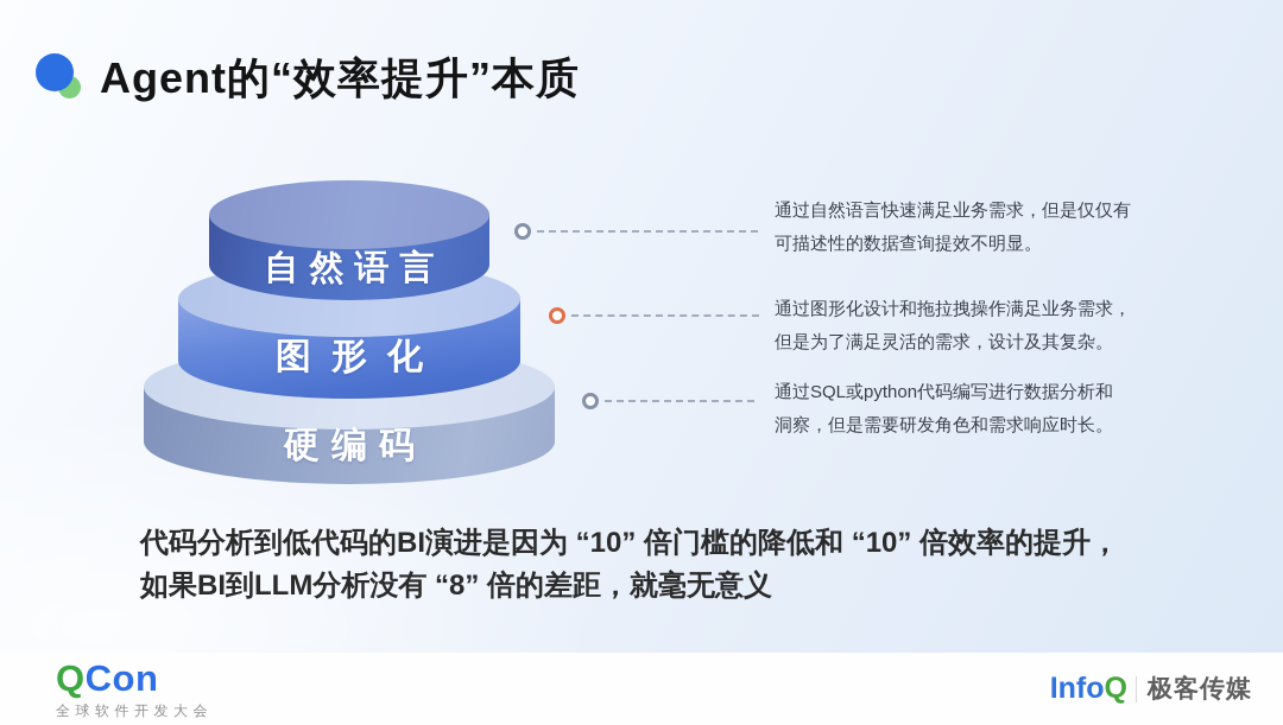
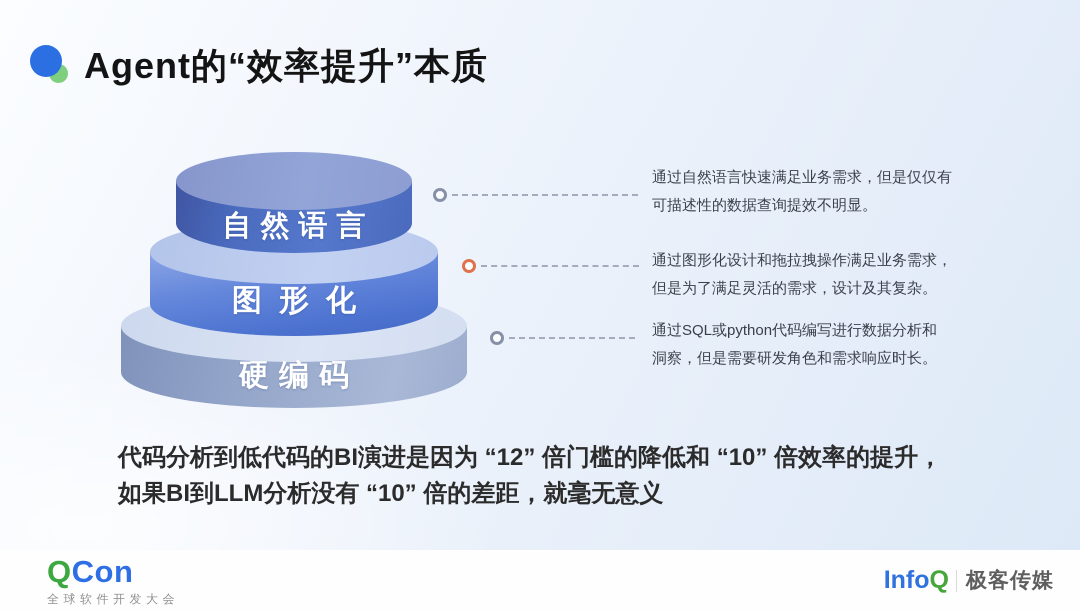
  Agent的“效率提升”本质
  硬编码
  图形化
  自然语言
  通过自然语言快速满足业务需求，但是仅仅有
  可描述性的数据查询提效不明显。
  通过图形化设计和拖拉拽操作满足业务需求，
  但是为了满足灵活的需求，设计及其复杂。
  通过SQL或python代码编写进行数据分析和
  洞察，但是需要研发角色和需求响应时长。
- 代码分析到低代码的BI演进是因为 “10” 倍门槛的降低和 “10” 倍效率的提升，
+ 代码分析到低代码的BI演进是因为 “12” 倍门槛的降低和 “10” 倍效率的提升，
- 如果BI到LLM分析没有 “8” 倍的差距，就毫无意义
+ 如果BI到LLM分析没有 “10” 倍的差距，就毫无意义
  QCon
  全球软件开发大会
  InfoQ
  极客传媒
